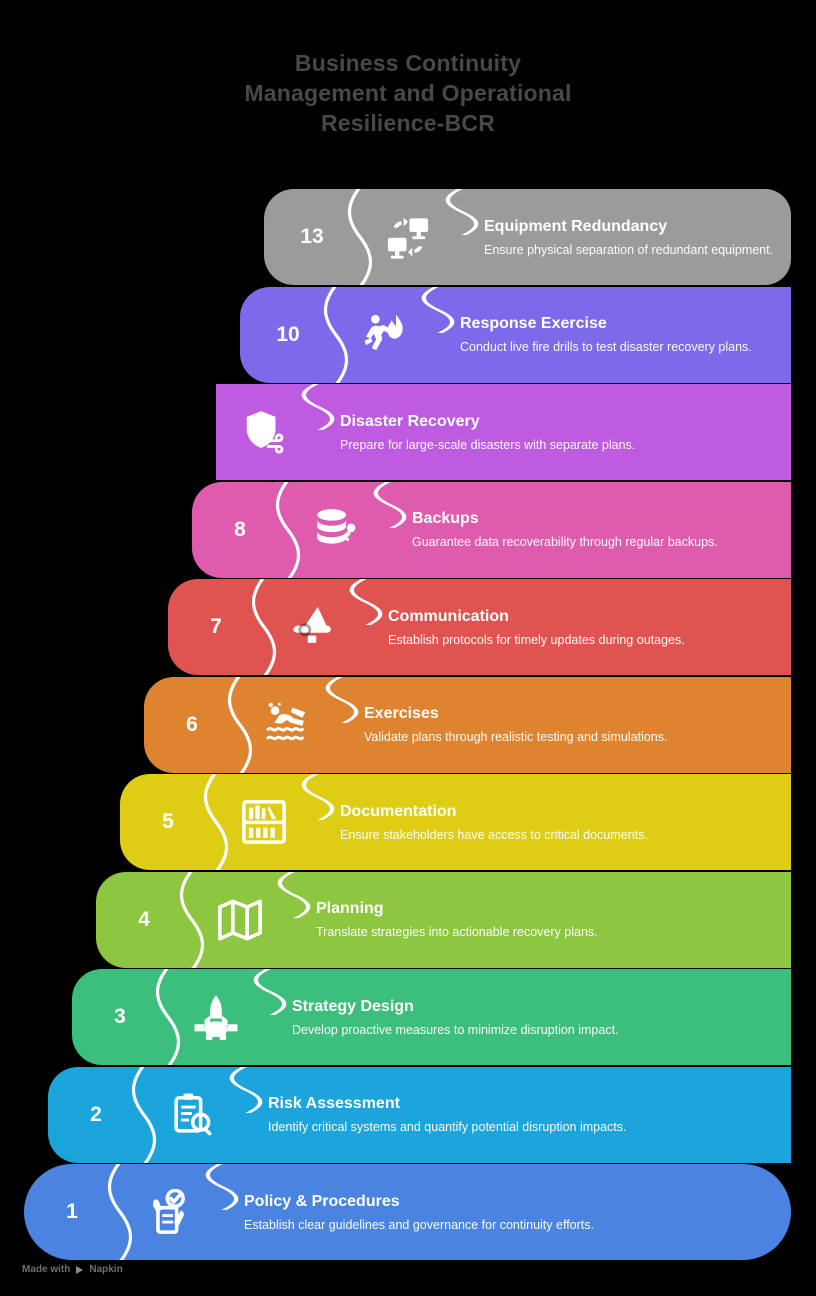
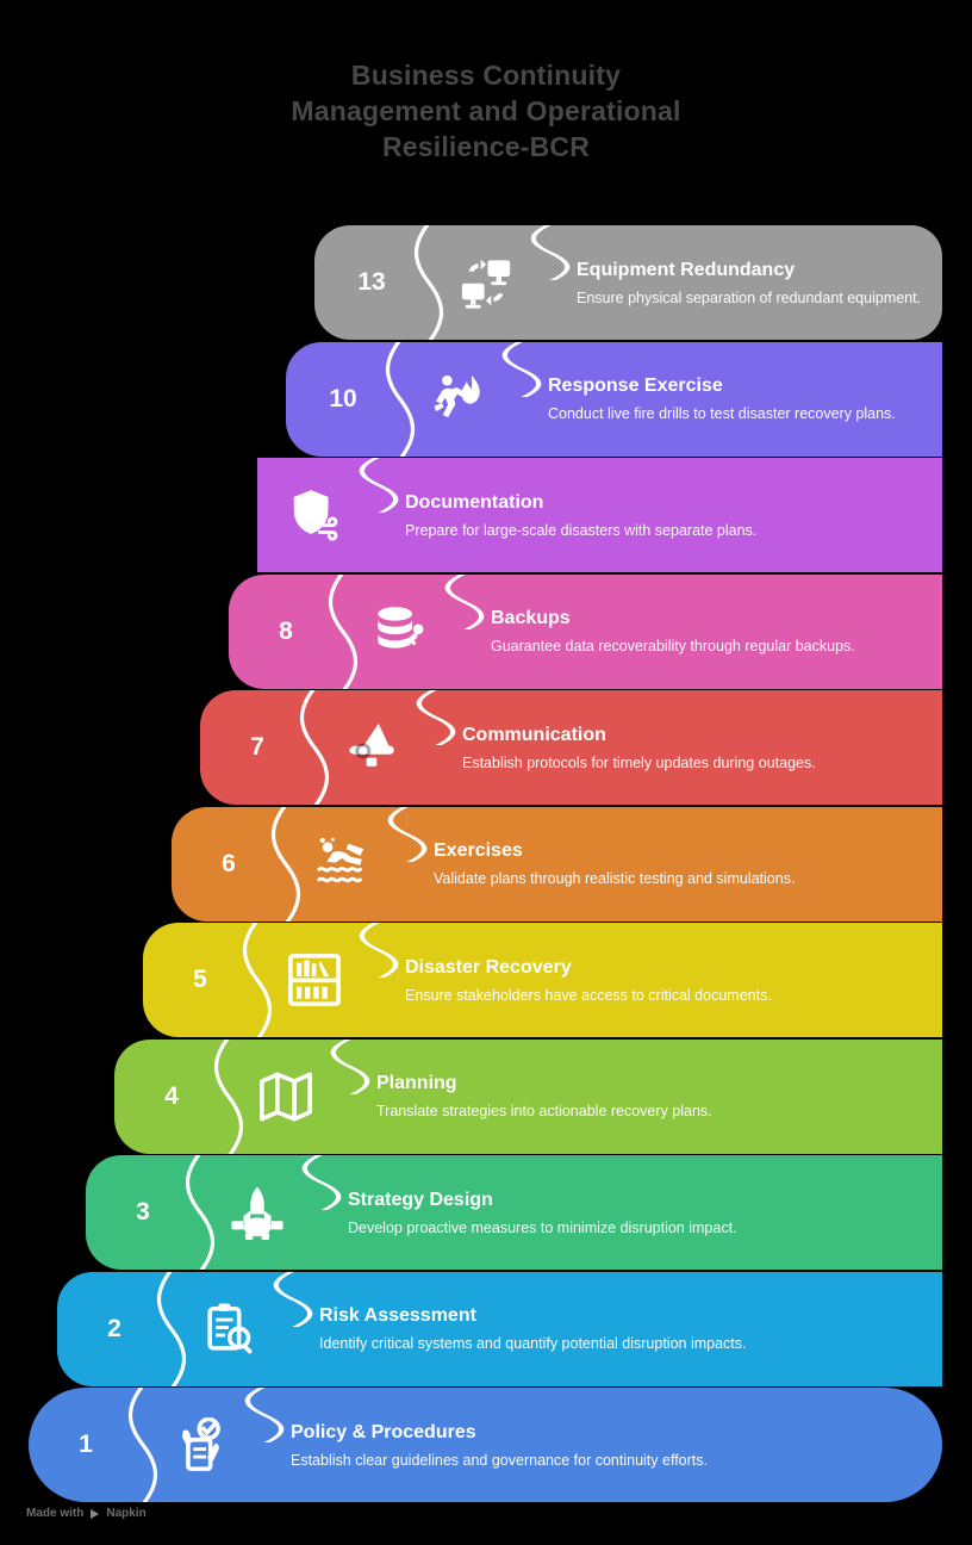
  Business Continuity
  Management and Operational
  Resilience-BCR
  13
  Equipment Redundancy
  Ensure physical separation of redundant equipment.
  10
  Response Exercise
  Conduct live fire drills to test disaster recovery plans.
- Disaster Recovery
+ Documentation
  Prepare for large-scale disasters with separate plans.
  8
  Backups
  Guarantee data recoverability through regular backups.
  7
  Communication
  Establish protocols for timely updates during outages.
  6
  Exercises
  Validate plans through realistic testing and simulations.
  5
- Documentation
+ Disaster Recovery
  Ensure stakeholders have access to critical documents.
  4
  Planning
  Translate strategies into actionable recovery plans.
  3
  Strategy Design
  Develop proactive measures to minimize disruption impact.
  2
  Risk Assessment
  Identify critical systems and quantify potential disruption impacts.
  1
  Policy & Procedures
  Establish clear guidelines and governance for continuity efforts.
  Made with
  Napkin
